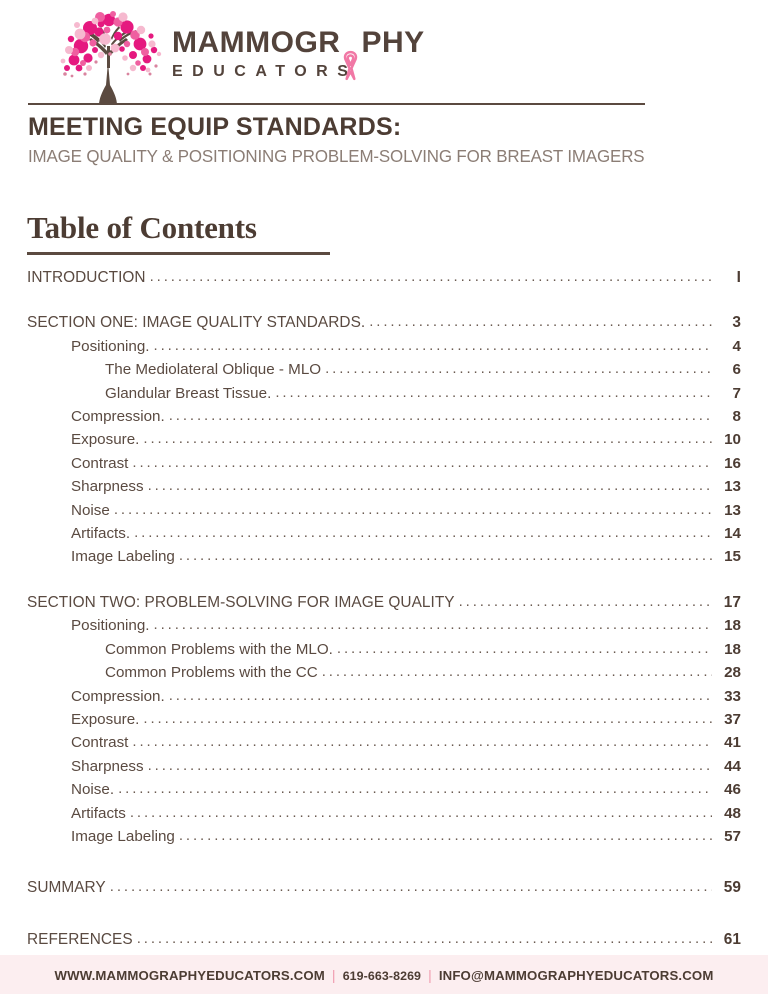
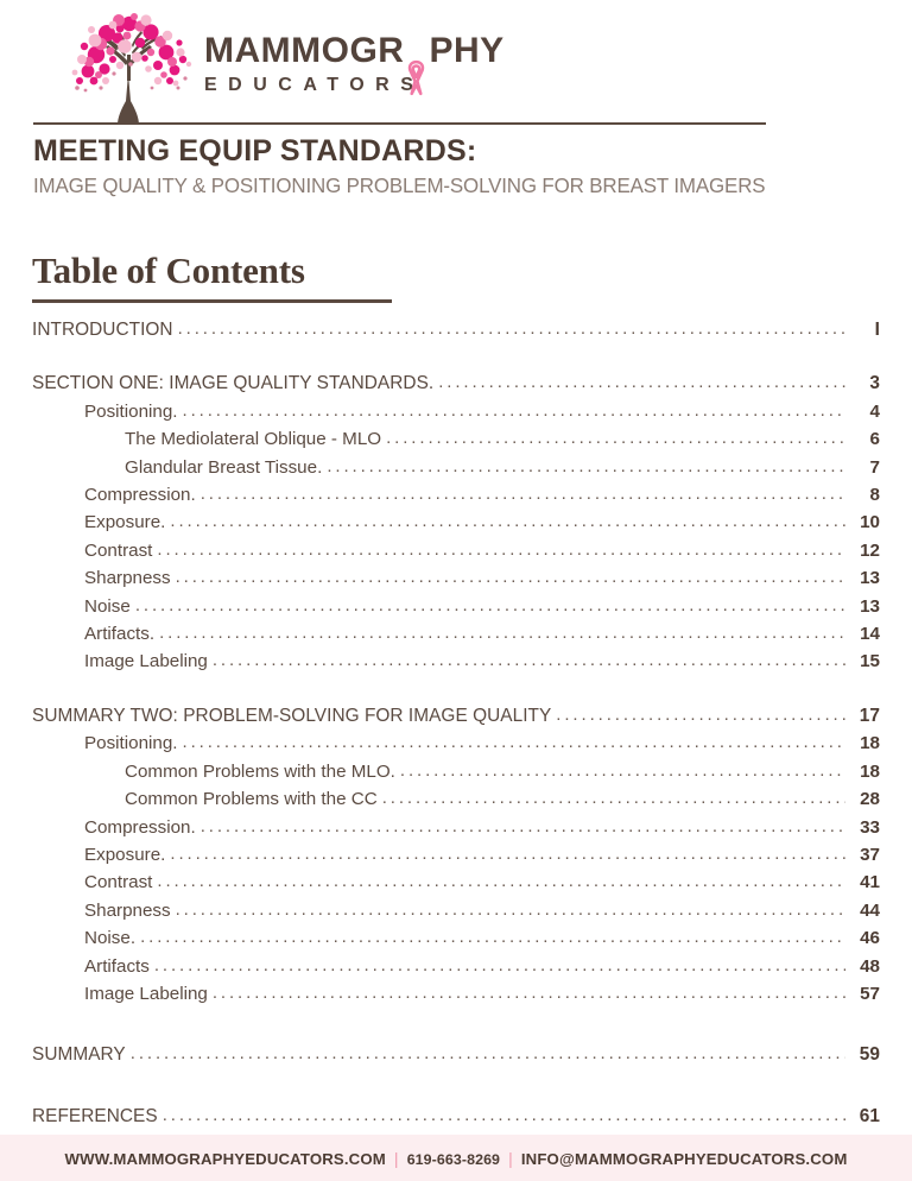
  MAMMOGR PHY
  EDUCATORS
  MEETING EQUIP STANDARDS:
  IMAGE QUALITY & POSITIONING PROBLEM-SOLVING FOR BREAST IMAGERS
  Table of Contents
  INTRODUCTION
  ................................................................................
  I
  SECTION ONE: IMAGE QUALITY STANDARDS.
  3
  Positioning.
  ...............................................................................
  4
  The Mediolateral Oblique - MLO
  6
  Glandular Breast Tissue.
  7
  Compression.
  .............................................................................
  8
  Exposure.
  ................................................................................
  10
  Contrast
  ..................................................................................
- 16
+ 12
  Sharpness
  ................................................................................
  13
  Noise
  .....................................................................................
  13
  Artifacts.
  ..................................................................................
  14
  Image Labeling
  15
- SECTION TWO: PROBLEM-SOLVING FOR IMAGE QUALITY
+ SUMMARY TWO: PROBLEM-SOLVING FOR IMAGE QUALITY
  17
  Positioning.
  ...............................................................................
  18
  Common Problems with the MLO.
  18
  Common Problems with the CC
  28
  Compression.
  .............................................................................
  33
  Exposure.
  ................................................................................
  37
  Contrast
  ..................................................................................
  41
  Sharpness
  ................................................................................
  44
  Noise.
  ....................................................................................
  46
  Artifacts
  ..................................................................................
  48
  Image Labeling
  57
  SUMMARY
  .....................................................................................
  59
  REFERENCES
  .................................................................................
  61
  WWW.MAMMOGRAPHYEDUCATORS.COM
  |
  619-663-8269
  |
  INFO@MAMMOGRAPHYEDUCATORS.COM
